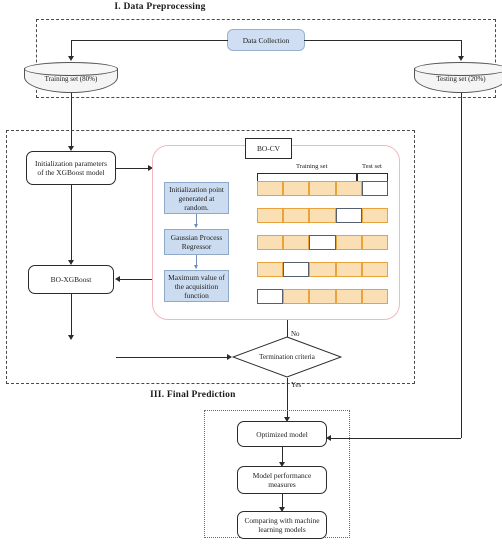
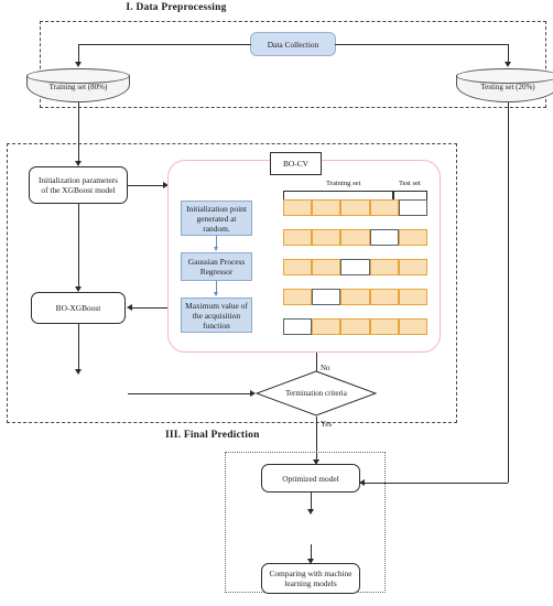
  I. Data Preprocessing
  Data Collection
  Training set (80%)
  Testing set (20%)
  Initialization parameters
  of the XGBoost model
  BO-XGBoost
  Termination criteria
  No
  Yes
  BO-CV
  Initialization point
  generated at
  random.
  Gaussian Process
  Regressor
  Maximum value of
  the acquisition
  function
  III. Final Prediction
  Optimized model
- Model performance
- measures
  Comparing with machine
  learning models
